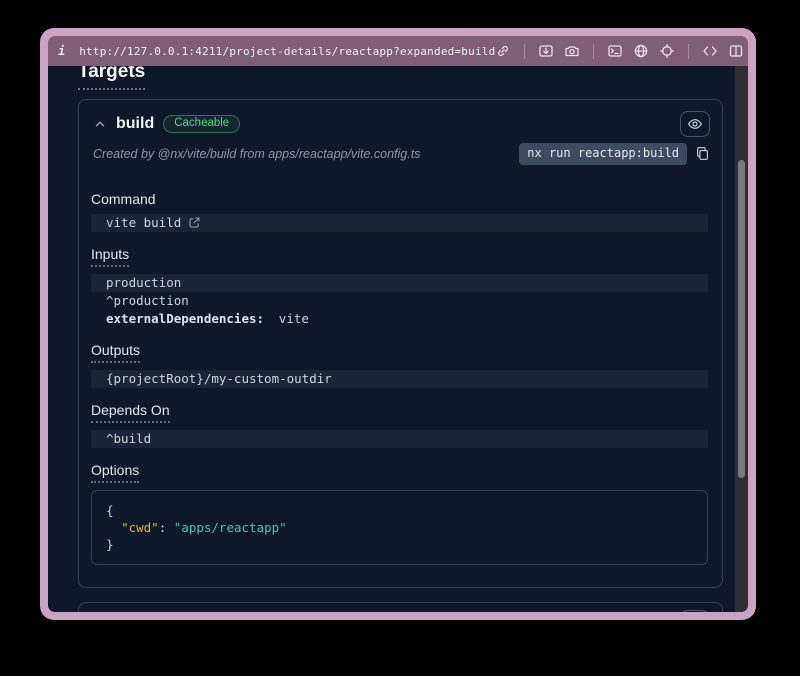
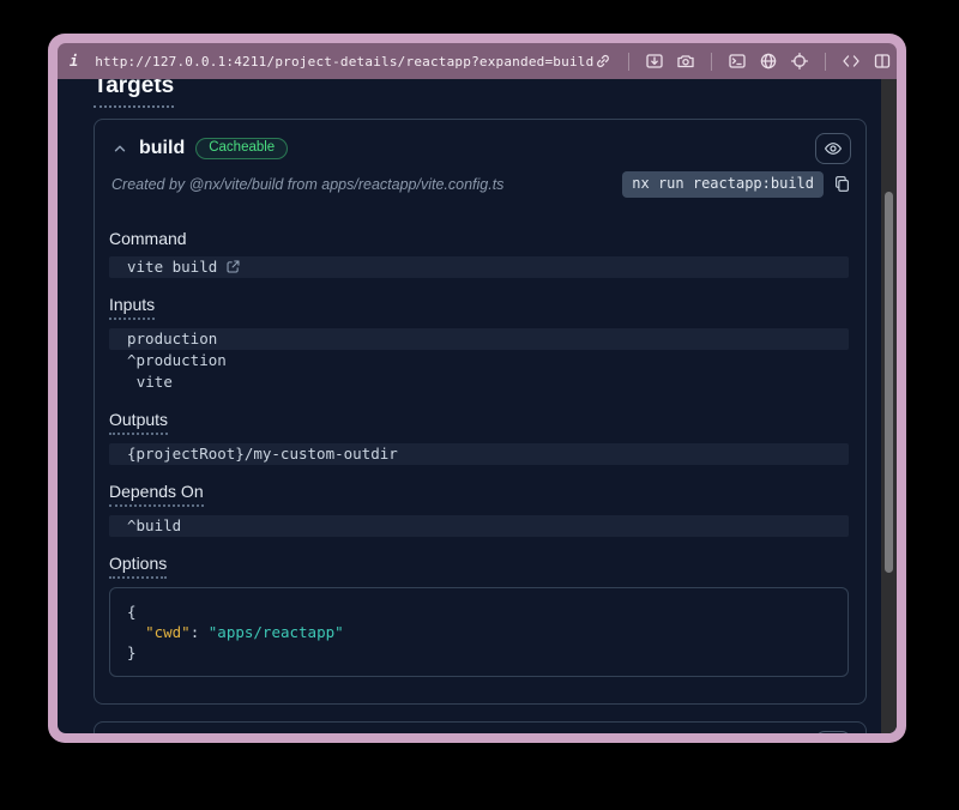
  i
  http://127.0.0.1:4211/project-details/reactapp?expanded=build
  Targets
  build
  Cacheable
  Created by @nx/vite/build from apps/reactapp/vite.config.ts
  nx run reactapp:build
  Command
  vite build
  Inputs
  production
  ^production
- externalDependencies:
  vite
  Outputs
  {projectRoot}/my-custom-outdir
  Depends On
  ^build
  Options
  {
  "cwd": "apps/reactapp"
  }
